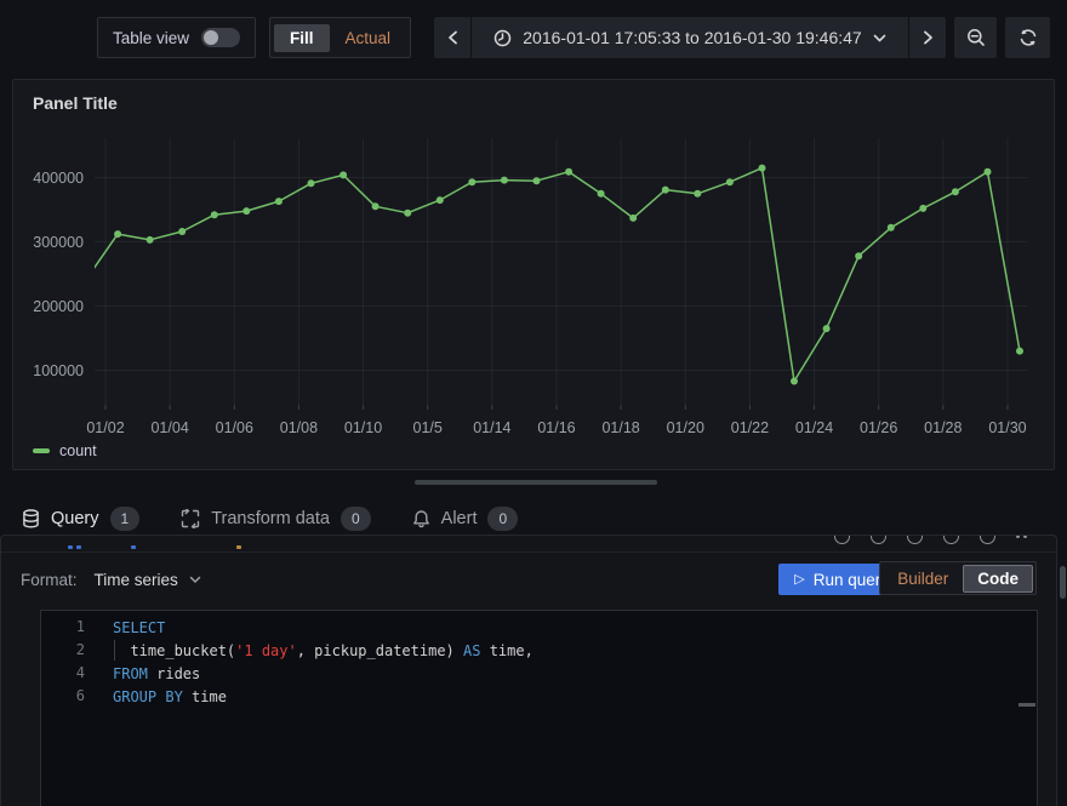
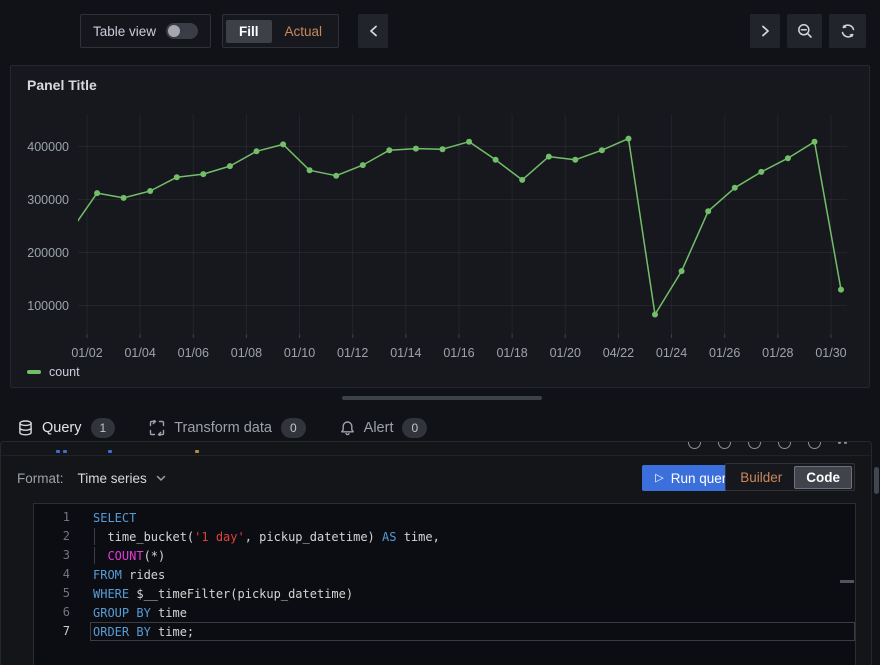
  Table view
  Fill
  Actual
- 2016-01-01 17:05:33 to 2016-01-30 19:46:47
  100000
  200000
  300000
  400000
  01/02
  01/04
  01/06
  01/08
  01/10
- 01/5
+ 01/12
  01/14
  01/16
  01/18
  01/20
- 01/22
+ 04/22
  01/24
  01/26
  01/28
  01/30
  Panel Title
  count
  Query
  1
  Transform data
  0
  Alert
  0
  Format:
  Time series
  ▷
  Run quer
  Builder
  Code
  1
  SELECT
  2
  time_bucket('1 day', pickup_datetime) AS time,
+ 3
+ COUNT(*)
  4
  FROM rides
+ 5
+ WHERE $__timeFilter(pickup_datetime)
  6
  GROUP BY time
+ 7
+ ORDER BY time;
